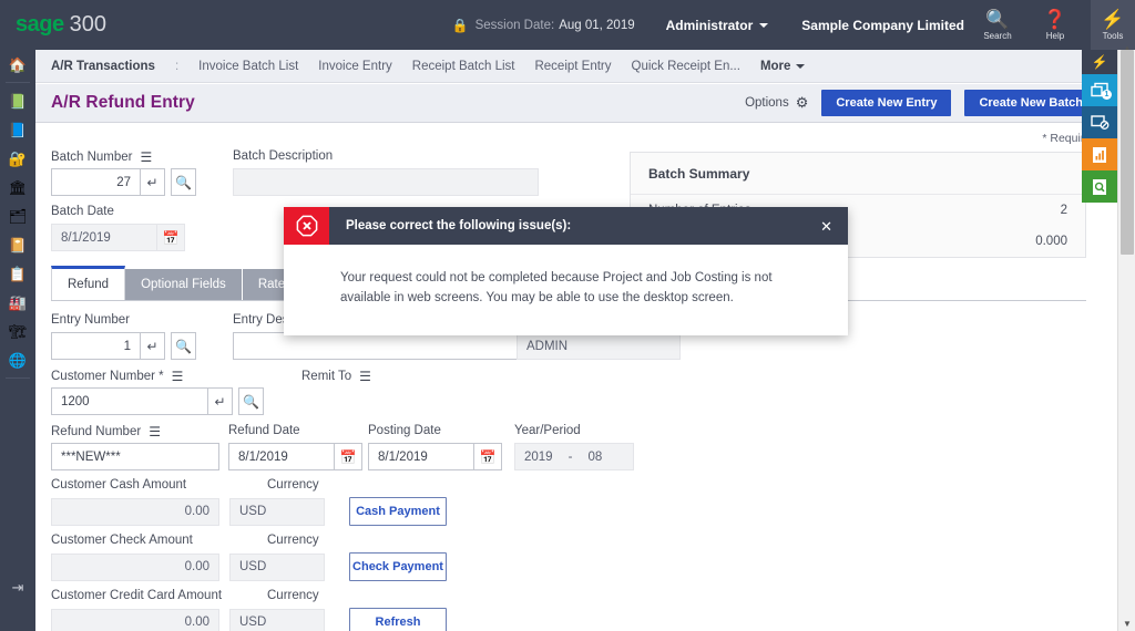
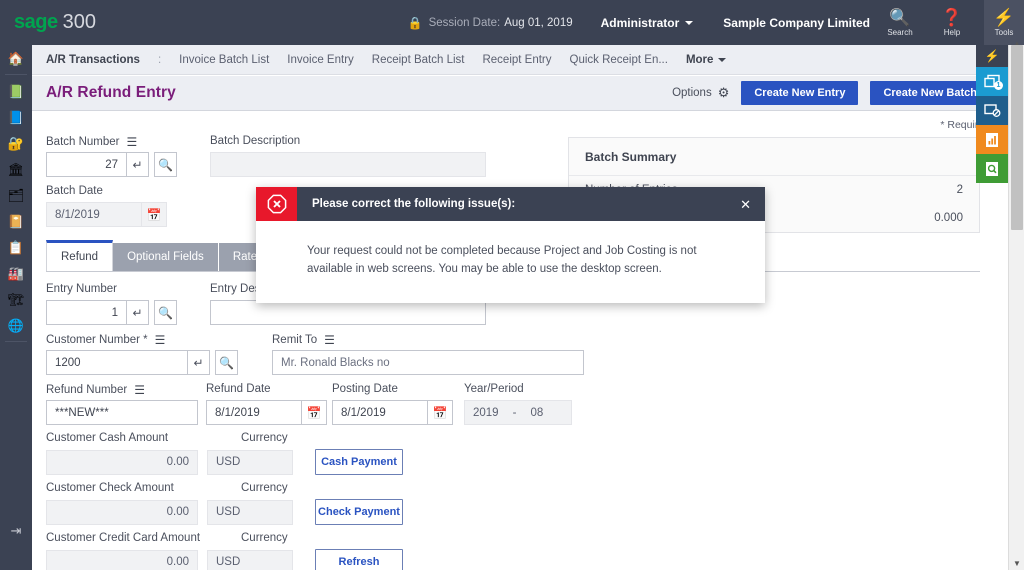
  sage
  300
  🔒
  Session Date:
  Aug 01, 2019
  Administrator
  Sample Company Limited
  🔍
  Search
  ❓
  Help
  ⚡
  Tools
  🏠
  📗
  📘
  🔐
  🏛
  🗂
  📔
  📋
  🏭
  🏗
  🌐
  ⇥
  A/R Transactions
  :
  Invoice Batch List
  Invoice Entry
  Receipt Batch List
  Receipt Entry
  Quick Receipt En...
  More
  A/R Refund Entry
  Options
  ⚙
  Create New Entry
  Create New Batch
  Batch Number
  ☰
  Batch Description
  27
  ↵
  🔍
  Batch Date
  8/1/2019
  📅
  Batch Summary
  2
  0.000
  Refund
  Optional Fields
  Rate
  Entry Number
  1
  ↵
  🔍
- ADMIN
  Customer Number *
  ☰
  Remit To
  ☰
  1200
  ↵
  🔍
+ Mr. Ronald Blacks no
  Refund Number
  ☰
  Refund Date
  Posting Date
  Year/Period
  ***NEW***
  8/1/2019
  📅
  8/1/2019
  📅
  2019
  -
  08
  Customer Cash Amount
  Currency
  0.00
  USD
  Cash Payment
  Customer Check Amount
  Currency
  0.00
  USD
  Check Payment
  Customer Credit Card Amount
  Currency
  0.00
  USD
  Refresh
  ⚡
  ▲
  ▼
  Please correct the following issue(s):
  ✕
  Your request could not be completed because Project and Job Costing is not available in web screens. You may be able to use the desktop screen.
